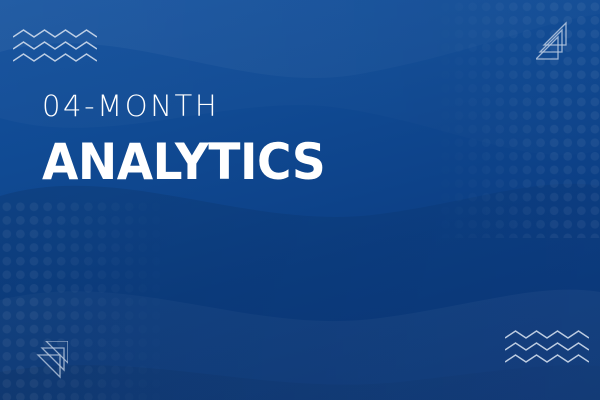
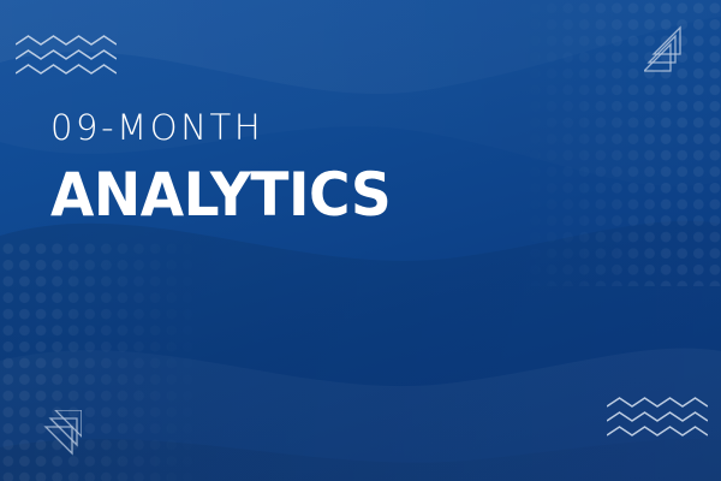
- 04-MONTH
+ 09-MONTH
  ANALYTICS
